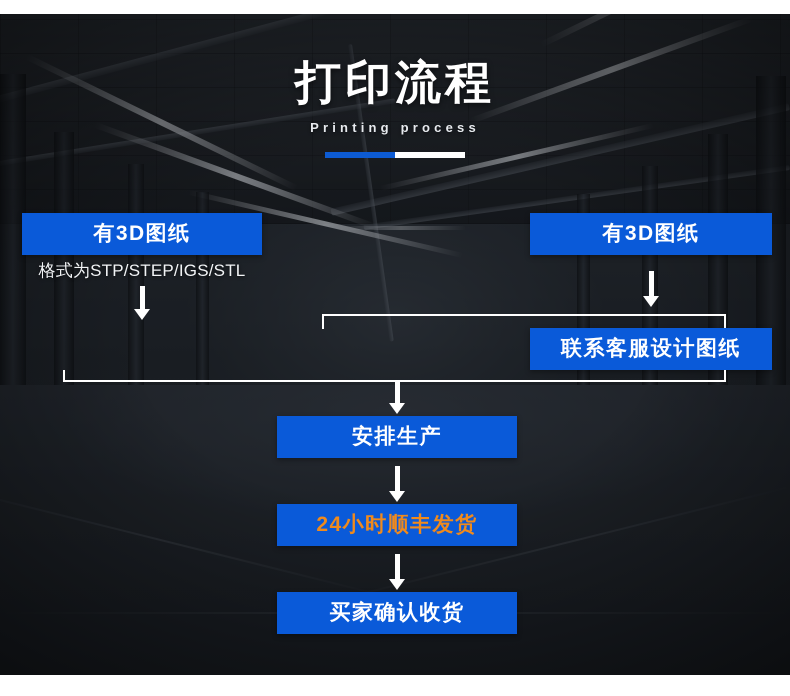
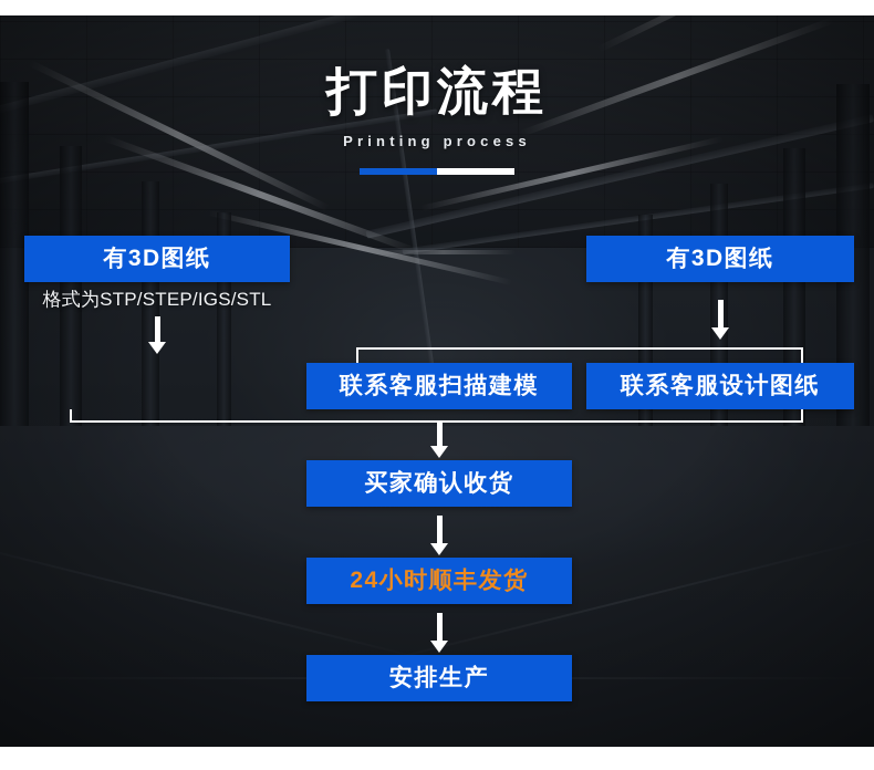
  打印流程
  Printing process
  有3D图纸
  有3D图纸
  格式为STP/STEP/IGS/STL
+ 联系客服扫描建模
  联系客服设计图纸
- 安排生产
+ 买家确认收货
  24小时顺丰发货
- 买家确认收货
+ 安排生产
